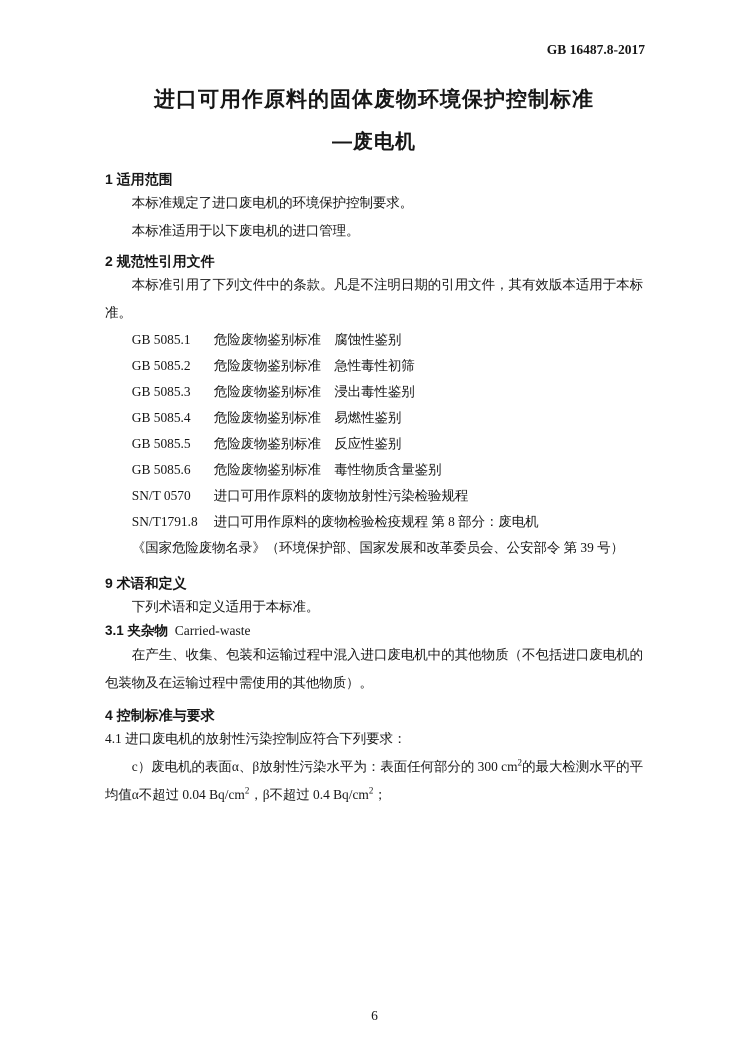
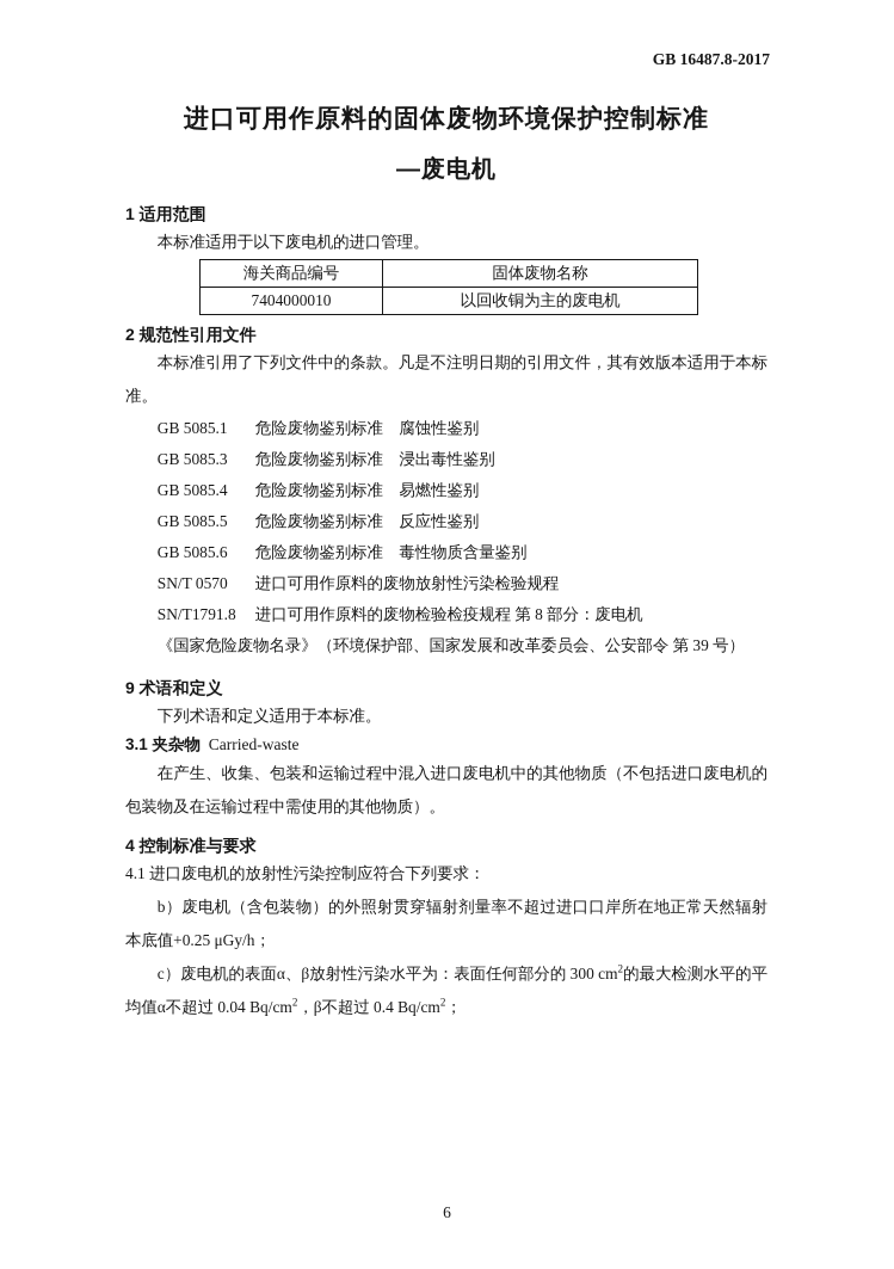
  GB 16487.8-2017
  进口可用作原料的固体废物环境保护控制标准
  —废电机
  1 适用范围
- 本标准规定了进口废电机的环境保护控制要求。
  本标准适用于以下废电机的进口管理。
+ 海关商品编号	固体废物名称
+ 7404000010	以回收铜为主的废电机
  2 规范性引用文件
  本标准引用了下列文件中的条款。凡是不注明日期的引用文件，其有效版本适用于本标准。
  GB 5085.1 危险废物鉴别标准 腐蚀性鉴别
- GB 5085.2 危险废物鉴别标准 急性毒性初筛
  GB 5085.3 危险废物鉴别标准 浸出毒性鉴别
  GB 5085.4 危险废物鉴别标准 易燃性鉴别
  GB 5085.5 危险废物鉴别标准 反应性鉴别
  GB 5085.6 危险废物鉴别标准 毒性物质含量鉴别
  SN/T 0570 进口可用作原料的废物放射性污染检验规程
  SN/T1791.8 进口可用作原料的废物检验检疫规程 第 8 部分：废电机
  《国家危险废物名录》（环境保护部、国家发展和改革委员会、公安部令 第 39 号）
  9 术语和定义
  下列术语和定义适用于本标准。
  3.1 夹杂物 Carried-waste
  在产生、收集、包装和运输过程中混入进口废电机中的其他物质（不包括进口废电机的包装物及在运输过程中需使用的其他物质）。
  4 控制标准与要求
  4.1 进口废电机的放射性污染控制应符合下列要求：
+ b）废电机（含包装物）的外照射贯穿辐射剂量率不超过进口口岸所在地正常天然辐射本底值+0.25 μGy/h；
  c）废电机的表面α、β放射性污染水平为：表面任何部分的 300 cm2的最大检测水平的平均值α不超过 0.04 Bq/cm2，β不超过 0.4 Bq/cm2；
  6
